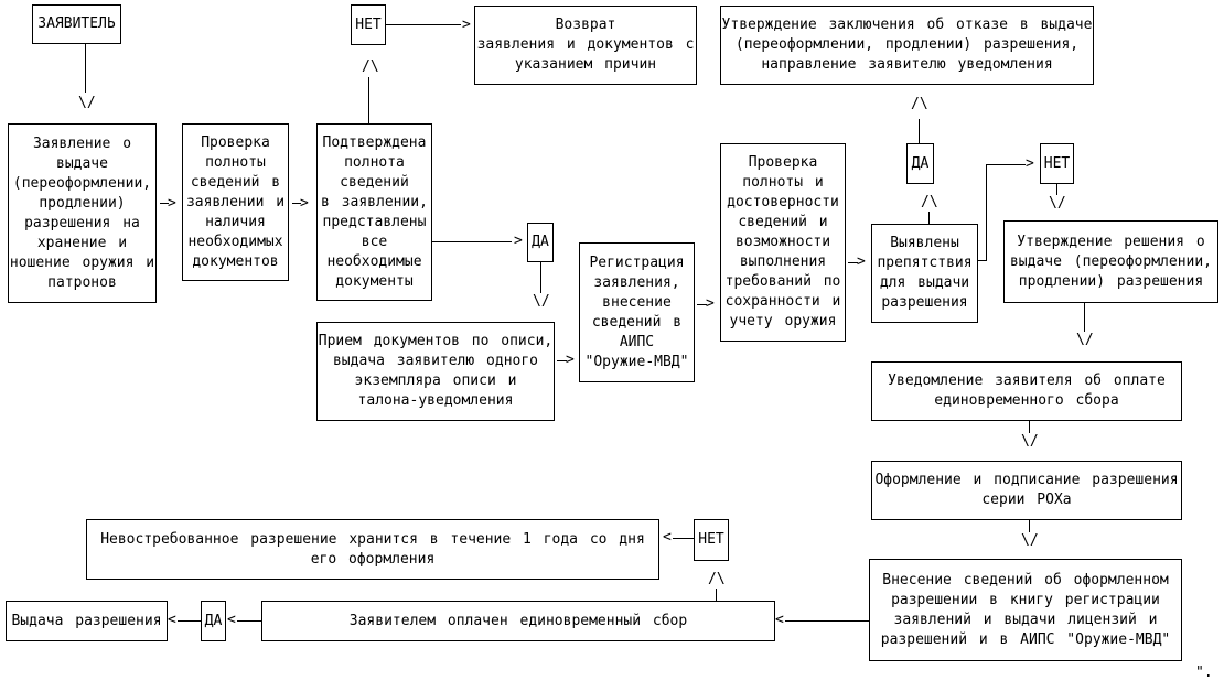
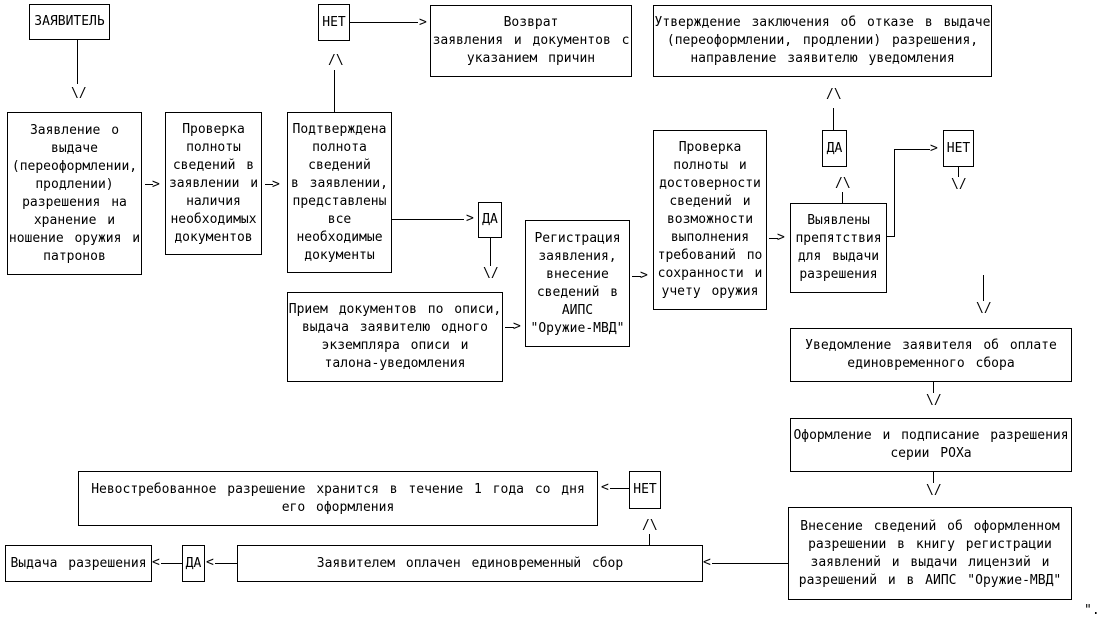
  ЗАЯВИТЕЛЬ
  НЕТ
  Возврат
  заявления и документов с
  указанием причин
  Утверждение заключения об отказе в выдаче
  (переоформлении, продлении) разрешения,
  направление заявителю уведомления
  Заявление о
  выдаче
  (переоформлении,
  продлении)
  разрешения на
  хранение и
  ношение оружия и
  патронов
  Проверка
  полноты
  сведений в
  заявлении и
  наличия
  необходимых
  документов
  Подтверждена
  полнота
  сведений
  в заявлении,
  представлены
  все
  необходимые
  документы
  ДА
  Прием документов по описи,
  выдача заявителю одного
  экземпляра описи и
  талона-уведомления
  Регистрация
  заявления,
  внесение
  сведений в
  АИПС
  "Оружие-МВД"
  Проверка
  полноты и
  достоверности
  сведений и
  возможности
  выполнения
  требований по
  сохранности и
  учету оружия
  ДА
  Выявлены
  препятствия
  для выдачи
  разрешения
  НЕТ
- Утверждение решения о
- выдаче (переоформлении,
- продлении) разрешения
  Уведомление заявителя об оплате
  единовременного сбора
  Оформление и подписание разрешения
  серии РОХа
  Внесение сведений об оформленном
  разрешении в книгу регистрации
  заявлений и выдачи лицензий и
  разрешений и в АИПС "Оружие-МВД"
  Невостребованное разрешение хранится в течение 1 года со дня
  его оформления
  НЕТ
  Выдача разрешения
  ДА
  Заявителем оплачен единовременный сбор
  \/
  /\
  >
  >
  >
  >
  \/
  >
  >
  >
  /\
  /\
  >
  \/
  \/
  \/
  \/
  <
  <
  /\
  <
  <
  ".
